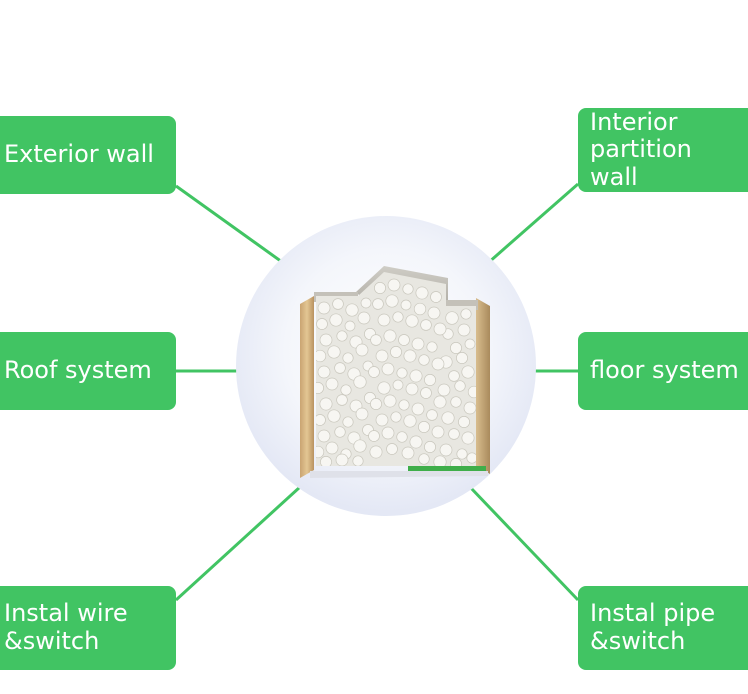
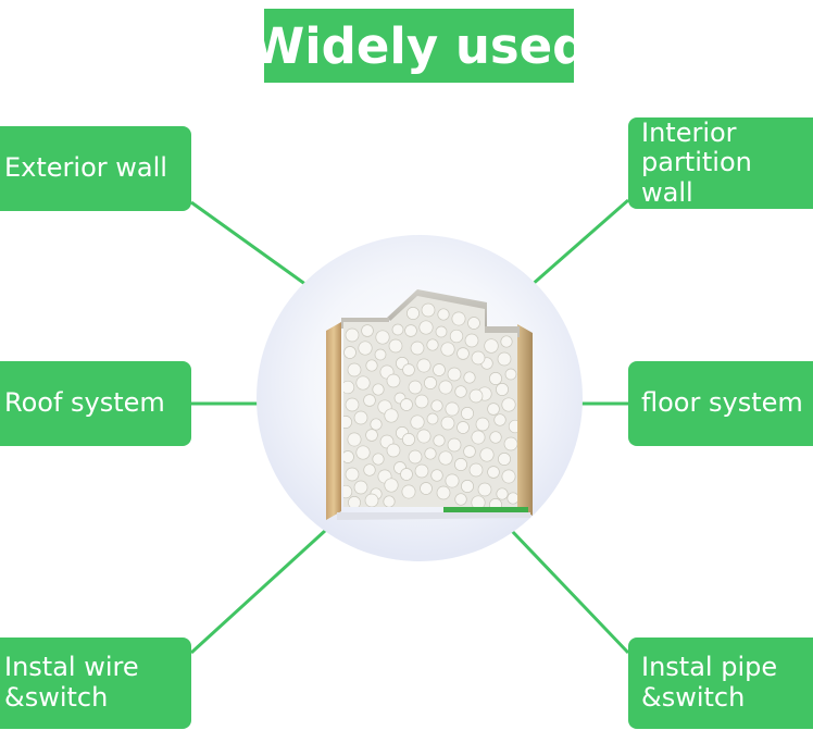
+ Widely used
  Exterior wall
  Roof system
  Instal wire
  &switch
  Interior
  partition wall
  floor system
  Instal pipe
  &switch
